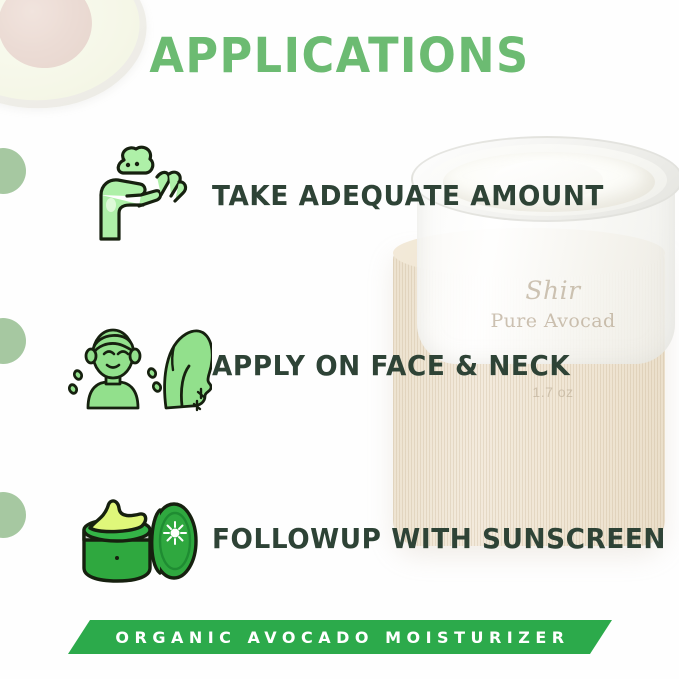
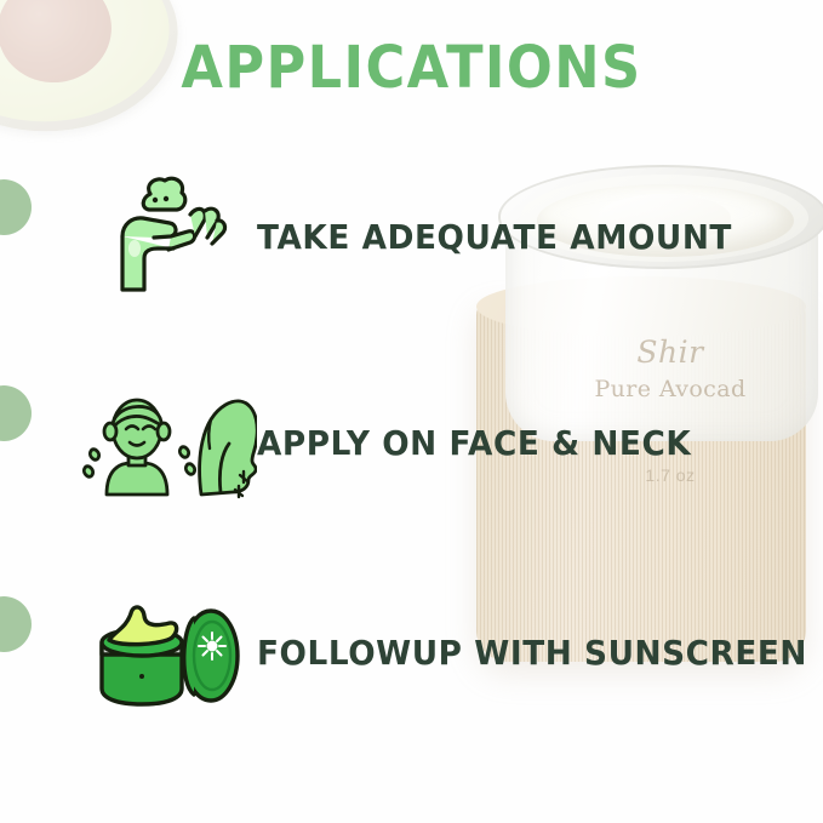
  Shir
  Pure Avocad
  1.7 oz
  APPLICATIONS
  TAKE ADEQUATE AMOUNT
  APPLY ON FACE & NECK
  FOLLOWUP WITH SUNSCREEN
- ORGANIC AVOCADO MOISTURIZER
